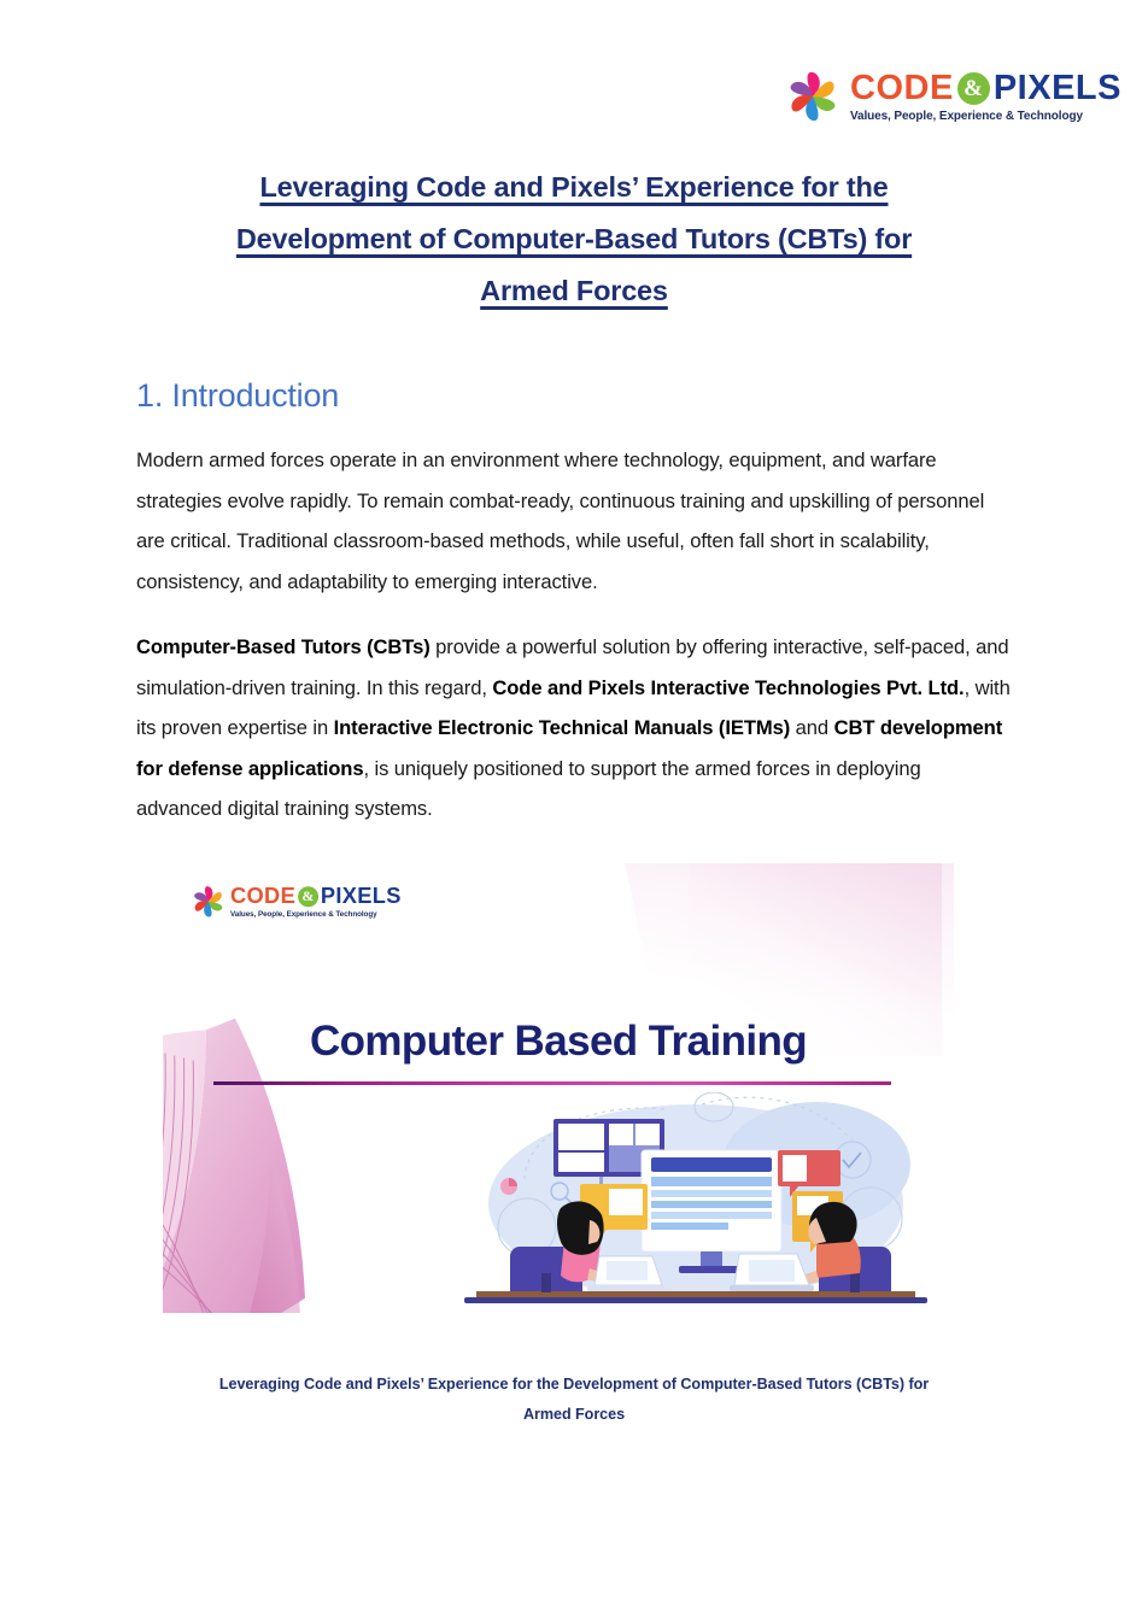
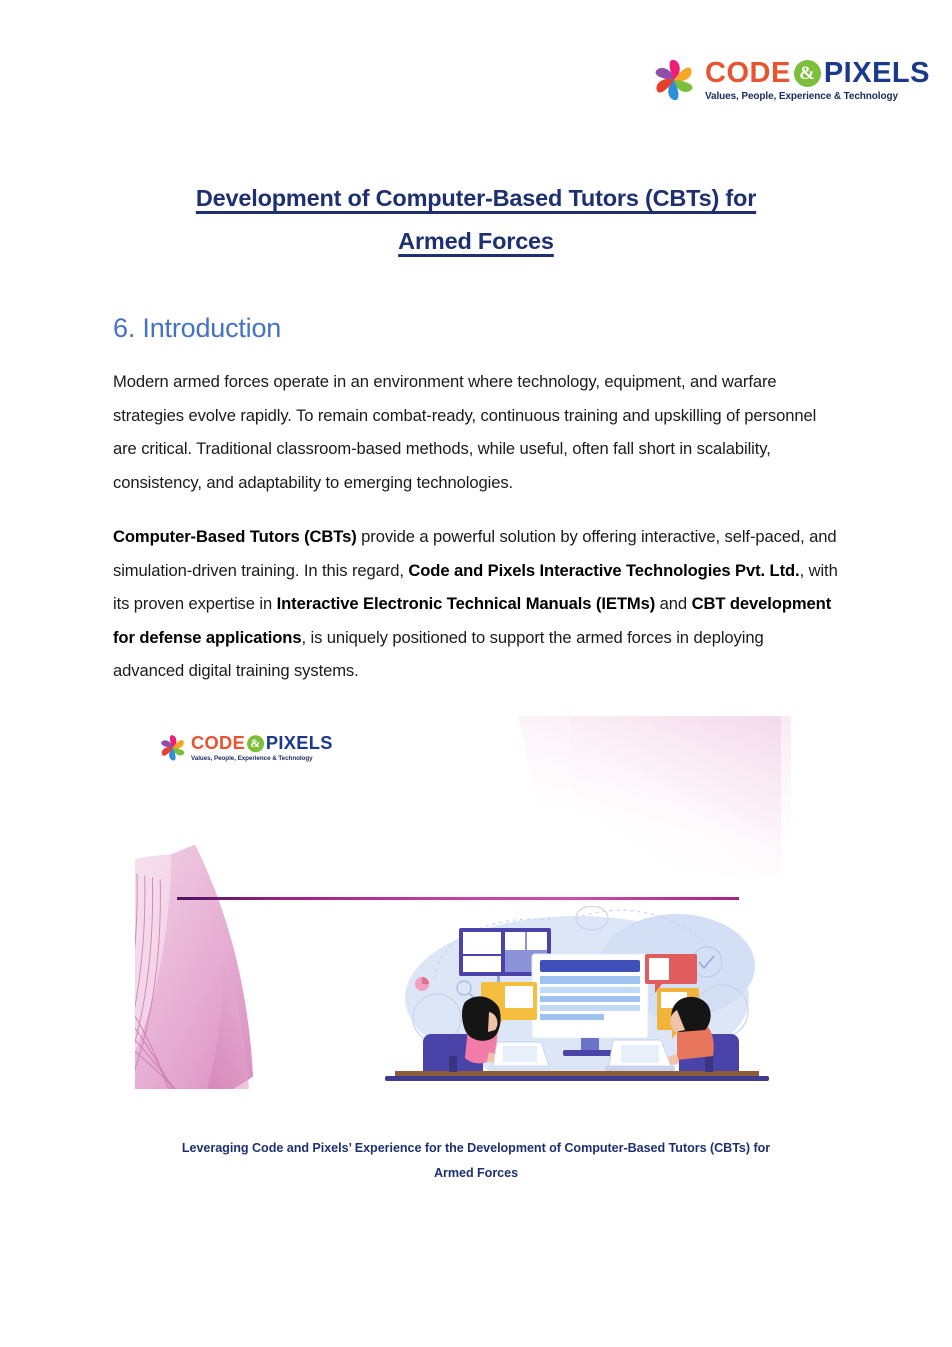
  CODE
  &
  PIXELS
  Values, People, Experience & Technology
- Leveraging Code and Pixels’ Experience for the
  Development of Computer-Based Tutors (CBTs) for
  Armed Forces
- 1. Introduction
+ 6. Introduction
- Modern armed forces operate in an environment where technology, equipment, and warfare strategies evolve rapidly. To remain combat-ready, continuous training and upskilling of personnel are critical. Traditional classroom-based methods, while useful, often fall short in scalability, consistency, and adaptability to emerging interactive.
+ Modern armed forces operate in an environment where technology, equipment, and warfare strategies evolve rapidly. To remain combat-ready, continuous training and upskilling of personnel are critical. Traditional classroom-based methods, while useful, often fall short in scalability, consistency, and adaptability to emerging technologies.
  Computer-Based Tutors (CBTs) provide a powerful solution by offering interactive, self-paced, and simulation-driven training. In this regard, Code and Pixels Interactive Technologies Pvt. Ltd., with its proven expertise in Interactive Electronic Technical Manuals (IETMs) and CBT development for defense applications, is uniquely positioned to support the armed forces in deploying advanced digital training systems.
  CODE
  &
  PIXELS
- Computer Based Training
  Leveraging Code and Pixels’ Experience for the Development of Computer-Based Tutors (CBTs) for
  Armed Forces
